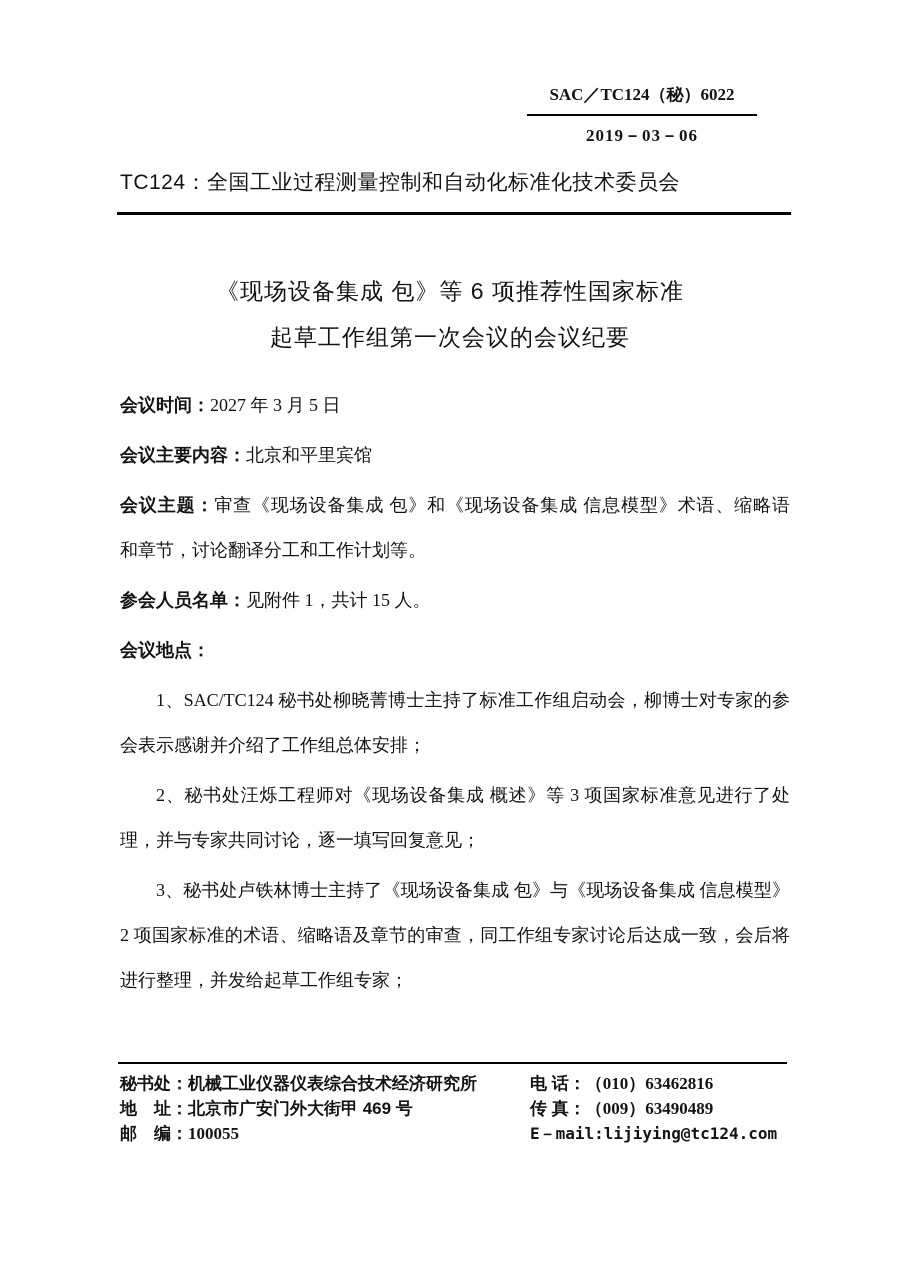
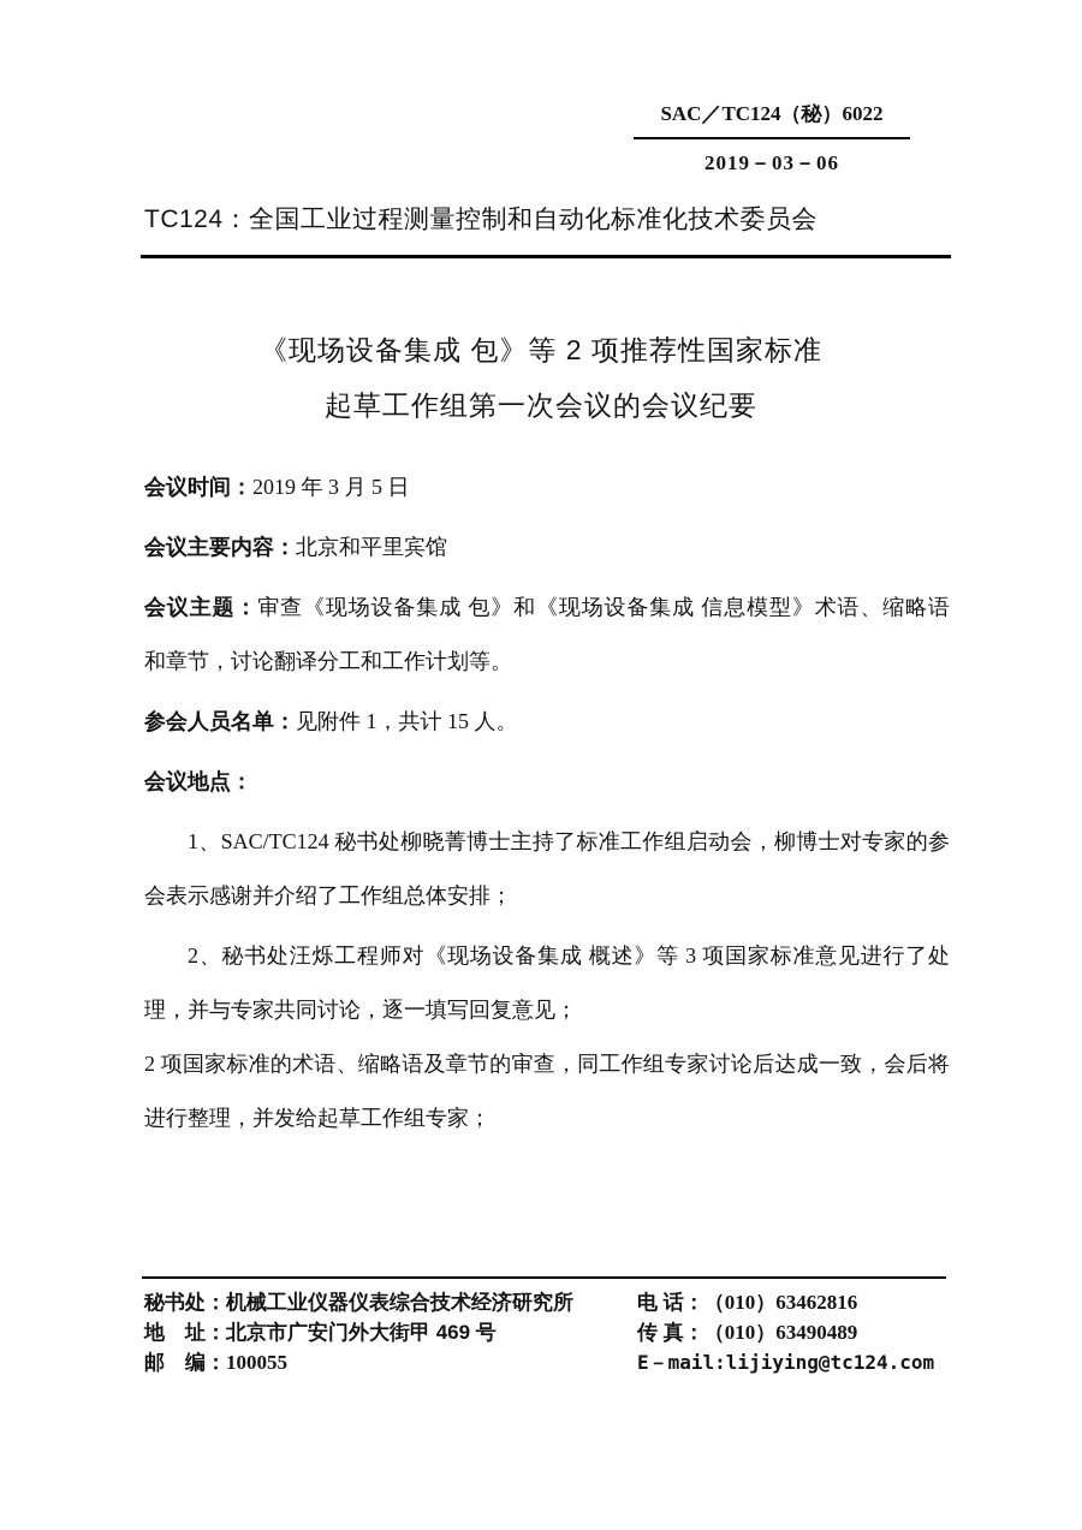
  SAC／TC124（秘）6022
  2019－03－06
  TC124：全国工业过程测量控制和自动化标准化技术委员会
- 《现场设备集成 包》等 6 项推荐性国家标准
+ 《现场设备集成 包》等 2 项推荐性国家标准
  起草工作组第一次会议的会议纪要
- 会议时间：2027 年 3 月 5 日
+ 会议时间：2019 年 3 月 5 日
  会议主要内容：北京和平里宾馆
  会议主题：审查《现场设备集成 包》和《现场设备集成 信息模型》术语、缩略语
  和章节，讨论翻译分工和工作计划等。
  参会人员名单：见附件 1，共计 15 人。
  会议地点：
  1、SAC/TC124 秘书处柳晓菁博士主持了标准工作组启动会，柳博士对专家的参
  会表示感谢并介绍了工作组总体安排；
  2、秘书处汪烁工程师对《现场设备集成 概述》等 3 项国家标准意见进行了处
  理，并与专家共同讨论，逐一填写回复意见；
- 3、秘书处卢铁林博士主持了《现场设备集成 包》与《现场设备集成 信息模型》
  2 项国家标准的术语、缩略语及章节的审查，同工作组专家讨论后达成一致，会后将
  进行整理，并发给起草工作组专家；
  秘书处：机械工业仪器仪表综合技术经济研究所
  地 址：北京市广安门外大街甲 469 号
  邮 编：100055
  电 话：（010）63462816
- 传 真：（009）63490489
+ 传 真：（010）63490489
  E－mail:lijiying@tc124.com
